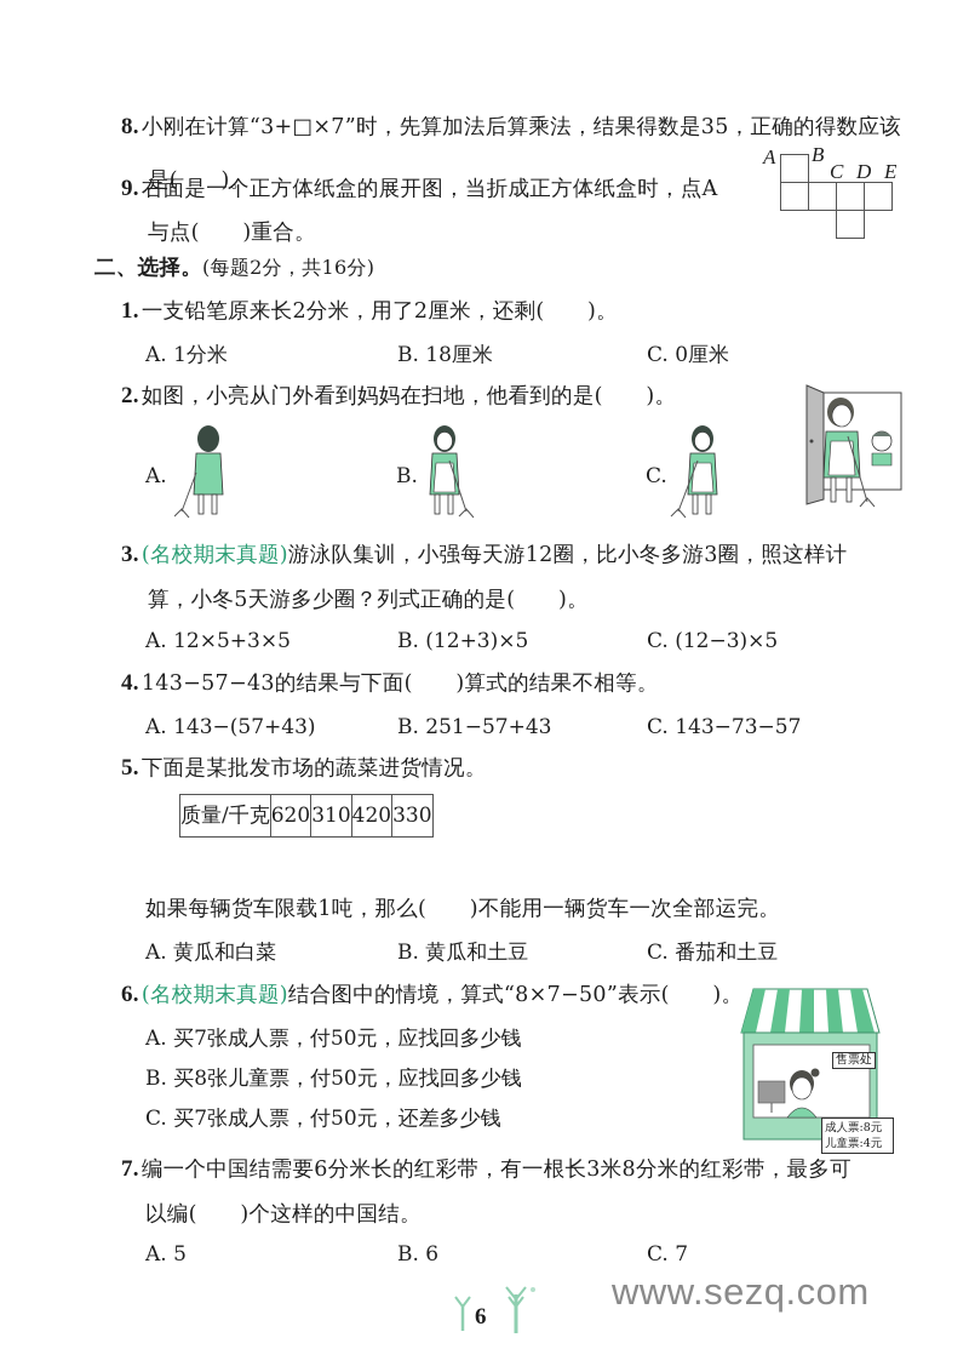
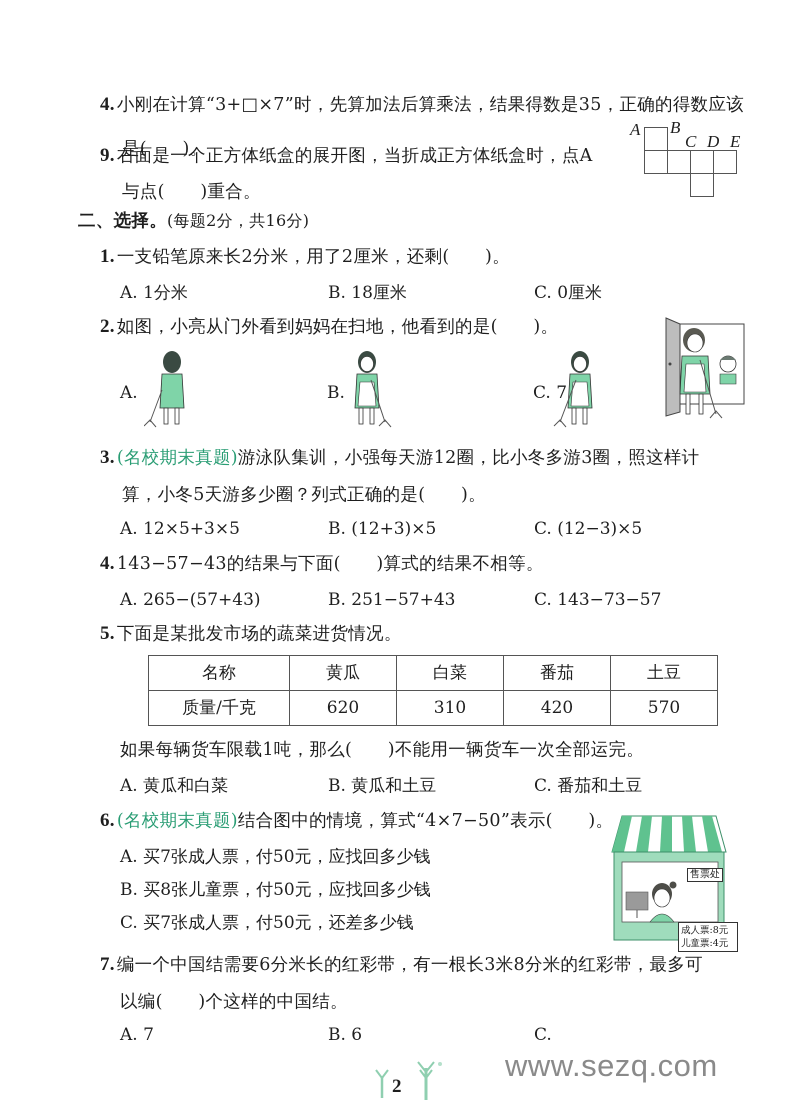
- 8.小刚在计算“3+□×7”时，先算加法后算乘法，结果得数是35，正确的得数应该
+ 4.小刚在计算“3+□×7”时，先算加法后算乘法，结果得数是35，正确的得数应该
  是( )。
  9.右面是一个正方体纸盒的展开图，当折成正方体纸盒时，点A
  与点( )重合。
  A
  B
  C
  D
  E
  二、选择。(每题2分，共16分)
  1.一支铅笔原来长2分米，用了2厘米，还剩( )。
  A. 1分米
  B. 18厘米
  C. 0厘米
  2.如图，小亮从门外看到妈妈在扫地，他看到的是( )。
  A.
  B.
- C.
+ C. 7
  3.(名校期末真题)游泳队集训，小强每天游12圈，比小冬多游3圈，照这样计
  算，小冬5天游多少圈？列式正确的是( )。
  A. 12×5+3×5
  B. (12+3)×5
  C. (12−3)×5
  4.143−57−43的结果与下面( )算式的结果不相等。
- A. 143−(57+43)
+ A. 265−(57+43)
  B. 251−57+43
  C. 143−73−57
  5.下面是某批发市场的蔬菜进货情况。
+ 名称	黄瓜	白菜	番茄	土豆
- 质量/千克	620	310	420	330
+ 质量/千克	620	310	420	570
  如果每辆货车限载1吨，那么( )不能用一辆货车一次全部运完。
  A. 黄瓜和白菜
  B. 黄瓜和土豆
  C. 番茄和土豆
- 6.(名校期末真题)结合图中的情境，算式“8×7−50”表示( )。
+ 6.(名校期末真题)结合图中的情境，算式“4×7−50”表示( )。
  A. 买7张成人票，付50元，应找回多少钱
  B. 买8张儿童票，付50元，应找回多少钱
  C. 买7张成人票，付50元，还差多少钱
  售票处
  成人票:8元
  儿童票:4元
  7.编一个中国结需要6分米长的红彩带，有一根长3米8分米的红彩带，最多可
  以编( )个这样的中国结。
- A. 5
+ A. 7
  B. 6
- C. 7
+ C.
- 6
+ 2
  www.sezq.com
